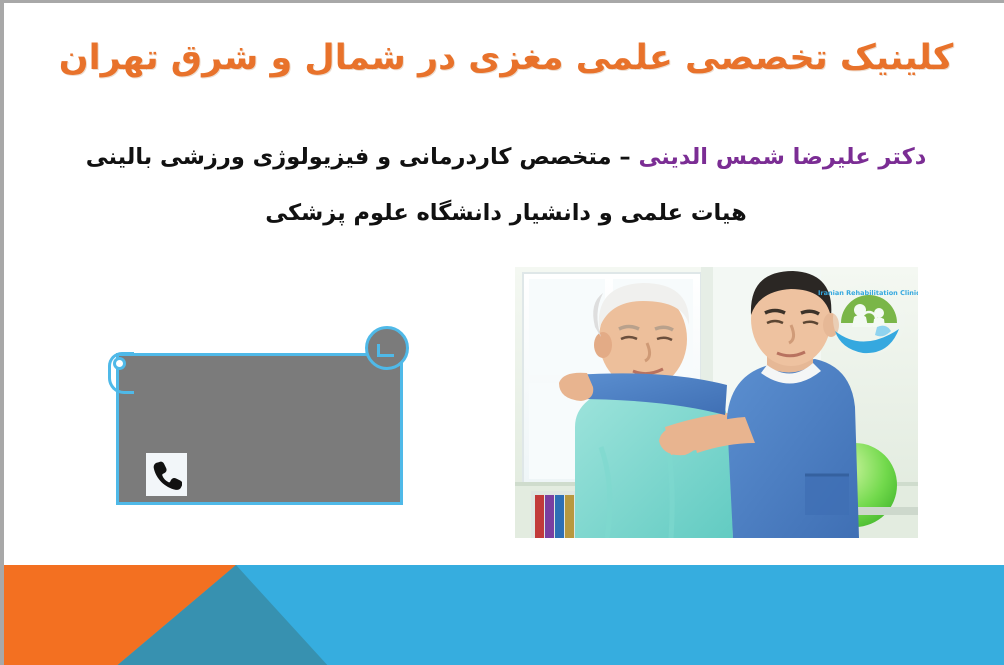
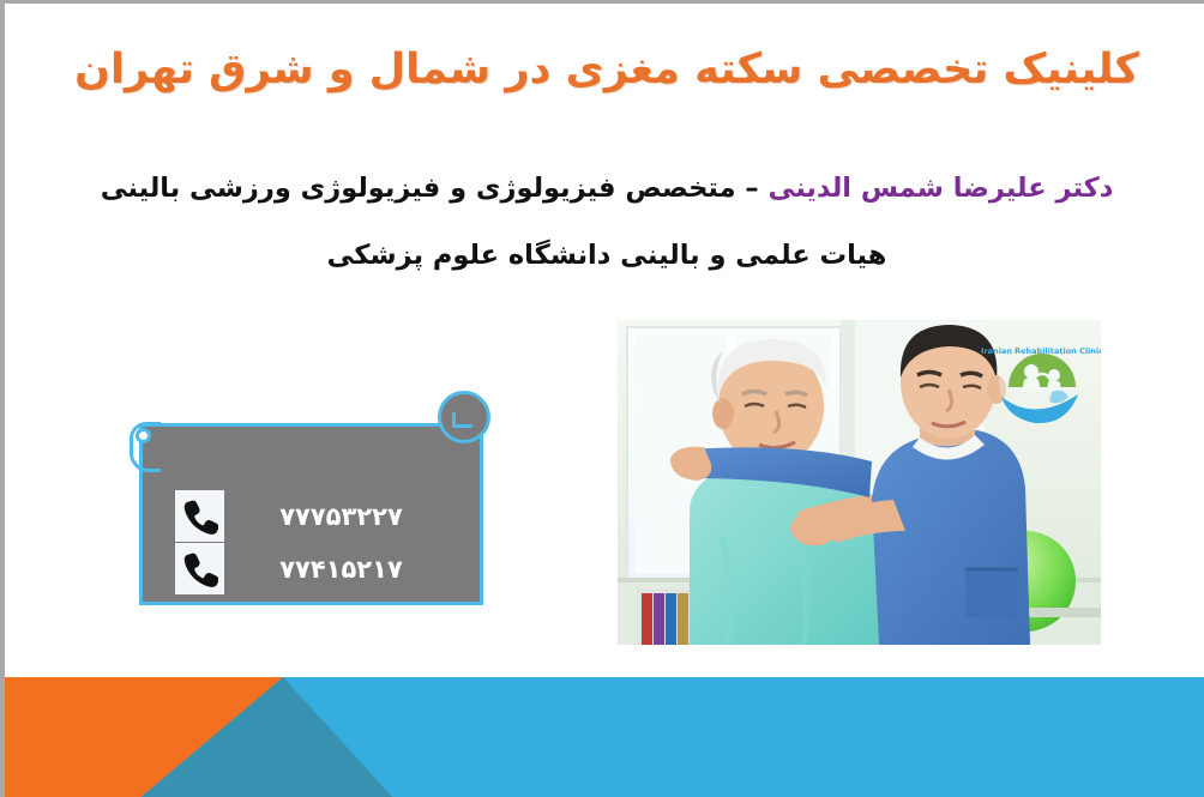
- کلینیک تخصصی علمی مغزی در شمال و شرق تهران
+ کلینیک تخصصی سکته مغزی در شمال و شرق تهران
- دکتر علیرضا شمس الدینی – متخصص کاردرمانی و فیزیولوژی ورزشی بالینی
+ دکتر علیرضا شمس الدینی – متخصص فیزیولوژی و فیزیولوژی ورزشی بالینی
- هیات علمی و دانشیار دانشگاه علوم پزشکی
+ هیات علمی و بالینی دانشگاه علوم پزشکی
+ ۷۷۷۵۳۲۲۷
+ ۷۷۴۱۵۲۱۷
  Iranian Rehabilitation Clini
